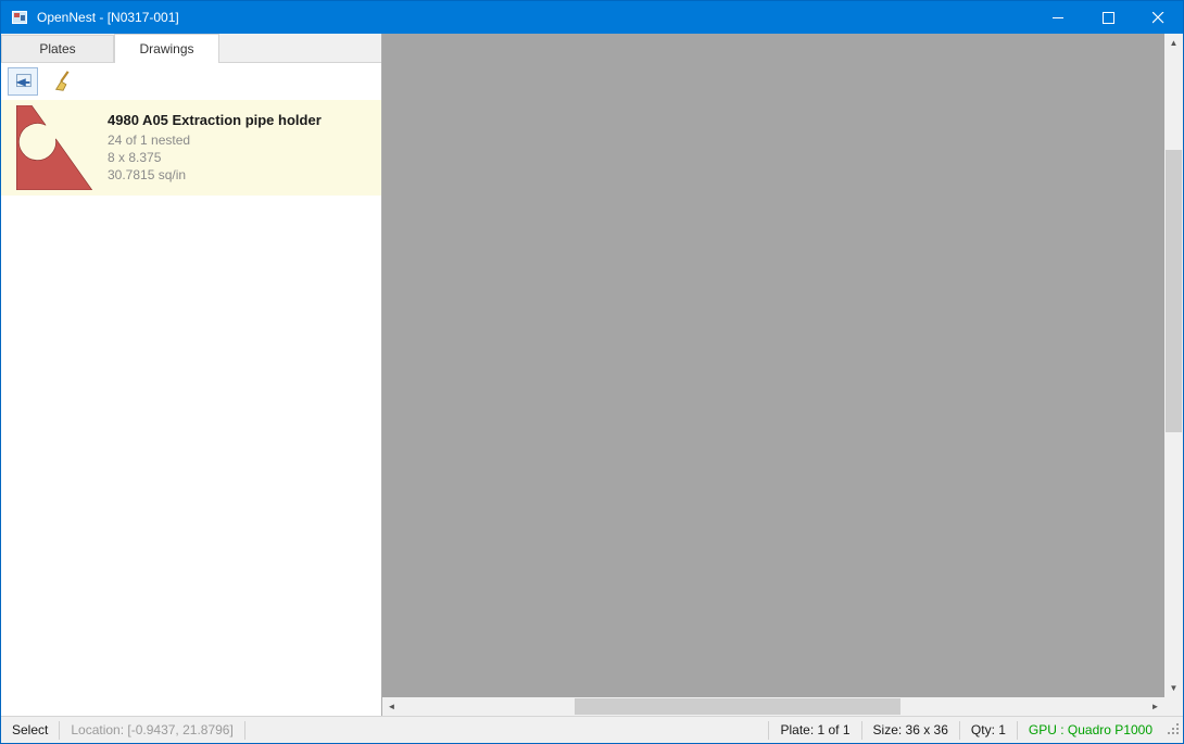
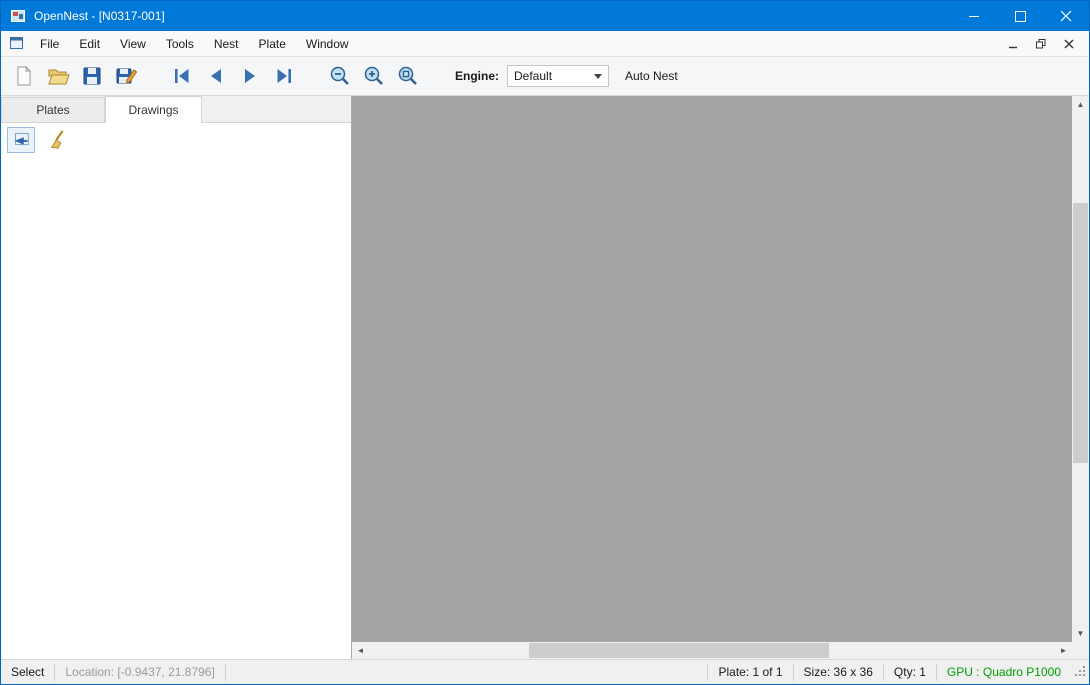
  OpenNest - [N0317-001]
+ File
+ Edit
+ View
+ Tools
+ Nest
+ Plate
+ Window
+ Engine:
+ Default
+ Auto Nest
  Plates
  Drawings
- 4980 A05 Extraction pipe holder
- 24 of 1 nested
- 8 x 8.375
- 30.7815 sq/in
  ◄
  ►
  ▲
  ▼
  Select
  Location: [-0.9437, 21.8796]
  Plate: 1 of 1
  Size: 36 x 36
  Qty: 1
  GPU : Quadro P1000
